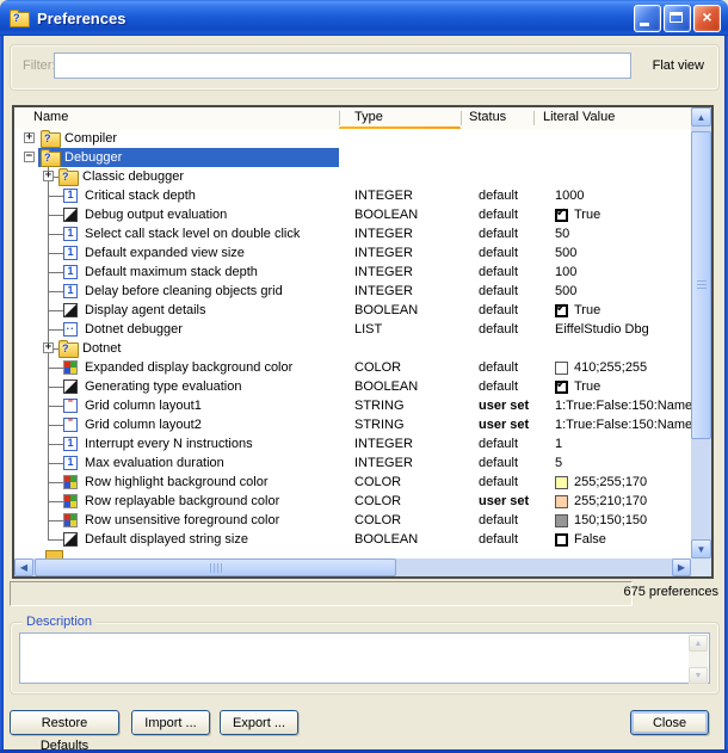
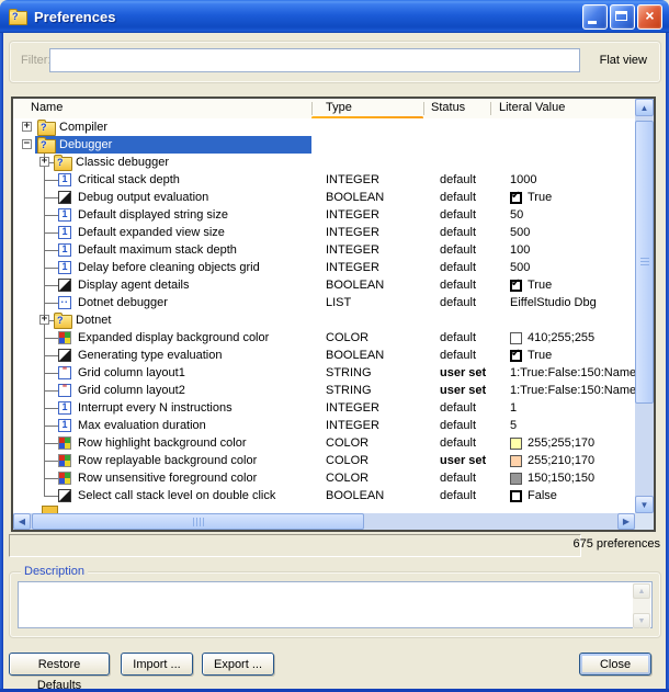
  ?
  Preferences
  ×
  Filter
  Flat view
  Name
  Type
  Status
  Literal Value
  +
  ?
  Compiler
  −
  ?
  Debugger
  +
  ?
  Classic debugger
  1
  Critical stack depth
  INTEGER
  default
  1000
  Debug output evaluation
  BOOLEAN
  default
  ✔
  True
  1
- Select call stack level on double click
+ Default displayed string size
  INTEGER
  default
  50
  1
  Default expanded view size
  INTEGER
  default
  500
  1
  Default maximum stack depth
  INTEGER
  default
  100
  1
  Delay before cleaning objects grid
  INTEGER
  default
  500
  Display agent details
  BOOLEAN
  default
  ✔
  True
  ..
  Dotnet debugger
  LIST
  default
  EiffelStudio Dbg
  +
  ?
  Dotnet
  Expanded display background color
  COLOR
  default
  410;255;255
  Generating type evaluation
  BOOLEAN
  default
  ✔
  True
  "
  Grid column layout1
  STRING
  user set
  1:True:False:150:Name
  "
  Grid column layout2
  STRING
  user set
  1:True:False:150:Name
  1
  Interrupt every N instructions
  INTEGER
  default
  1
  1
  Max evaluation duration
  INTEGER
  default
  5
  Row highlight background color
  COLOR
  default
  255;255;170
  Row replayable background color
  COLOR
  user set
  255;210;170
  Row unsensitive foreground color
  COLOR
  default
  150;150;150
- Default displayed string size
+ Select call stack level on double click
  BOOLEAN
  default
  False
  ▲
  ▼
  ◀
  ▶
  675 preferences
  Description
  Restore Defaults
  Import ...
  Export ...
  Close
